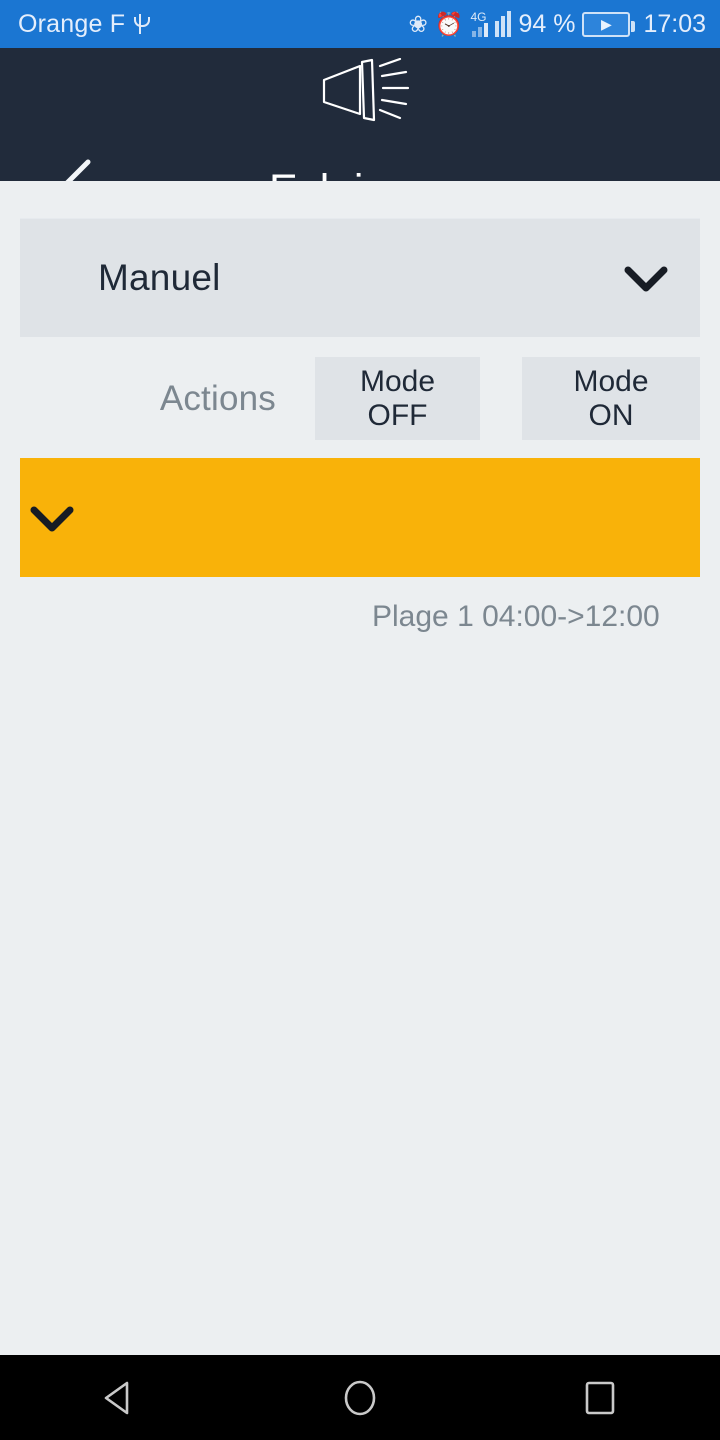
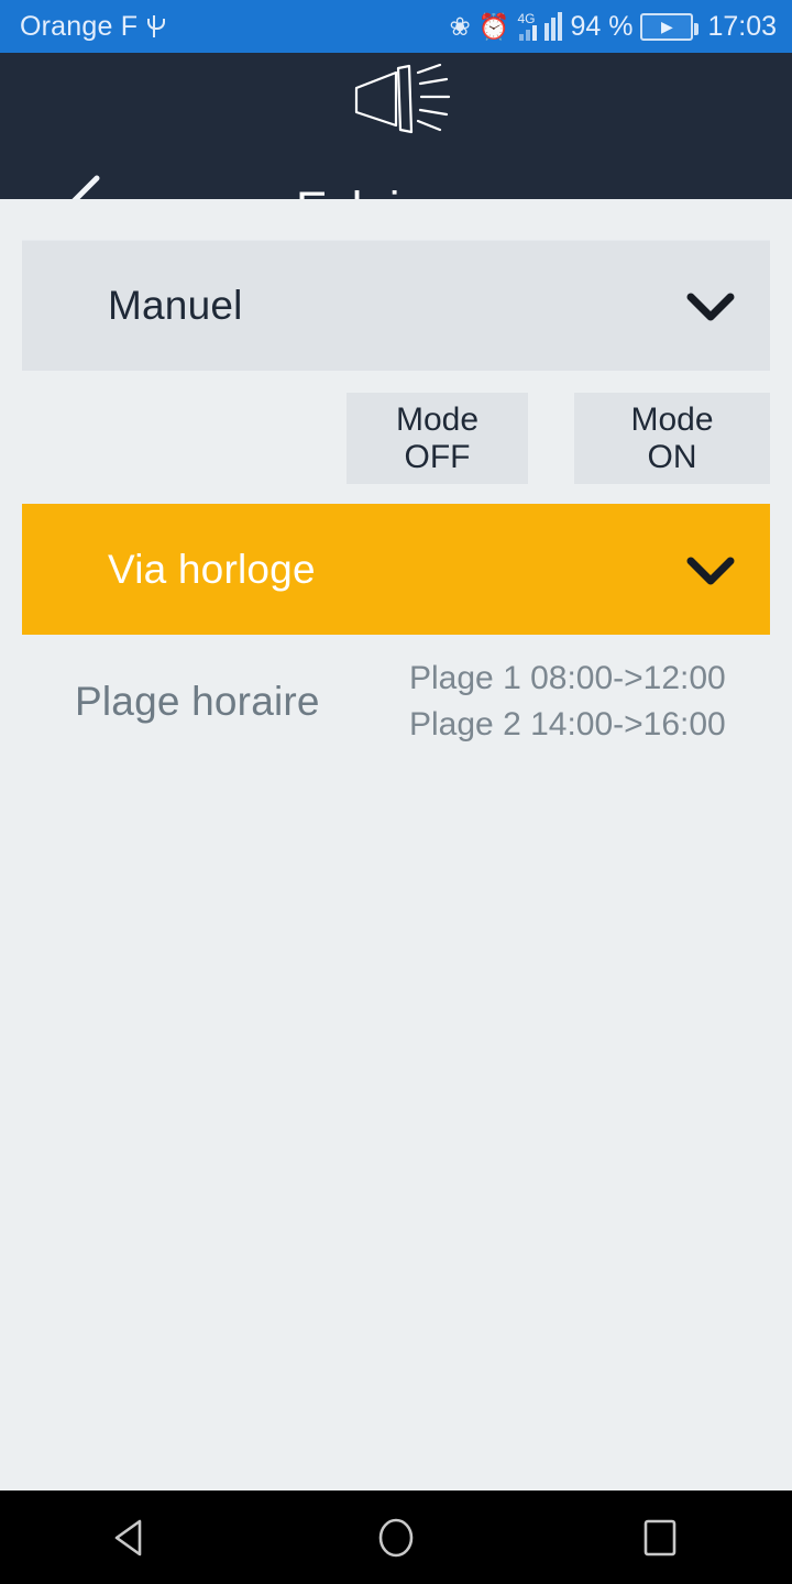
  Orange F
  ❀
  ⏰
  4G
  94 %
  ▶
  17:03
  Manuel
- Actions
  Mode
  OFF
  Mode
  ON
+ Via horloge
+ Plage horaire
- Plage 1 04:00->12:00
+ Plage 1 08:00->12:00
+ Plage 2 14:00->16:00
